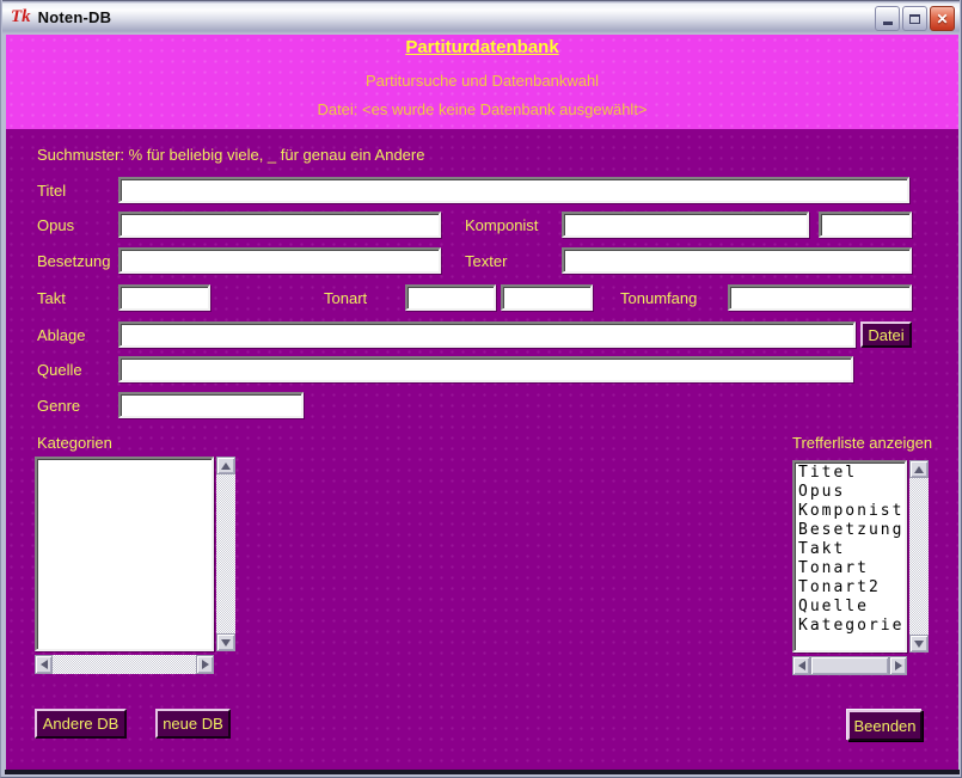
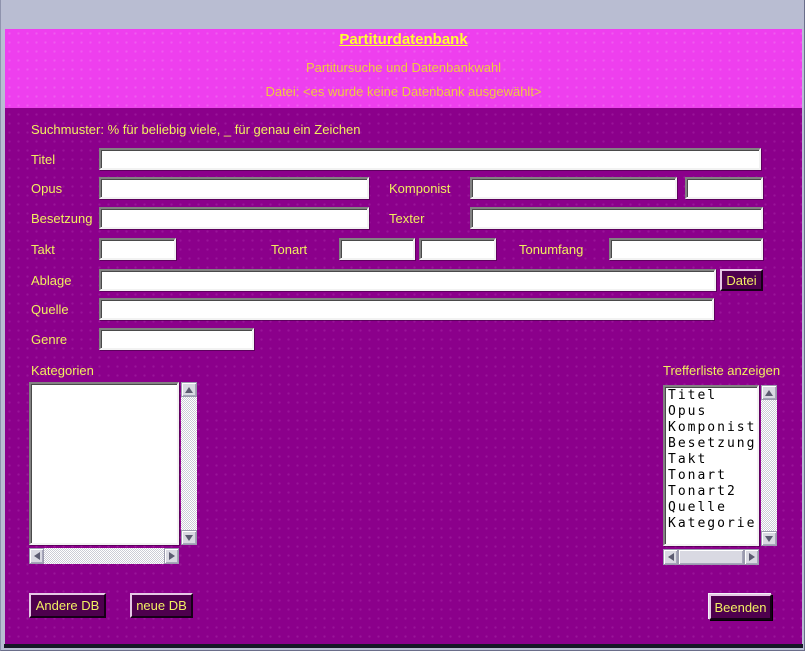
- Tk
- Noten-DB
- ✕
  Partiturdatenbank
  Partitursuche und Datenbankwahl
  Datei: <es wurde keine Datenbank ausgewählt>
- Suchmuster: % für beliebig viele, _ für genau ein Andere
+ Suchmuster: % für beliebig viele, _ für genau ein Zeichen
  Titel
  Opus
  Komponist
  Besetzung
  Texter
  Takt
  Tonart
  Tonumfang
  Ablage
  Datei
  Quelle
  Genre
  Kategorien
  Trefferliste anzeigen
  Titel
  Opus
  Komponist
  Besetzung
  Takt
  Tonart
  Tonart2
  Quelle
  Kategorie
  Andere DB
  neue DB
  Beenden
